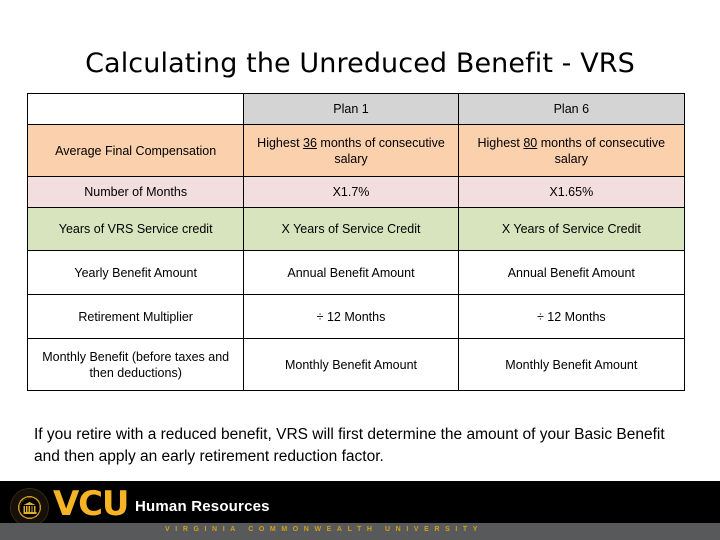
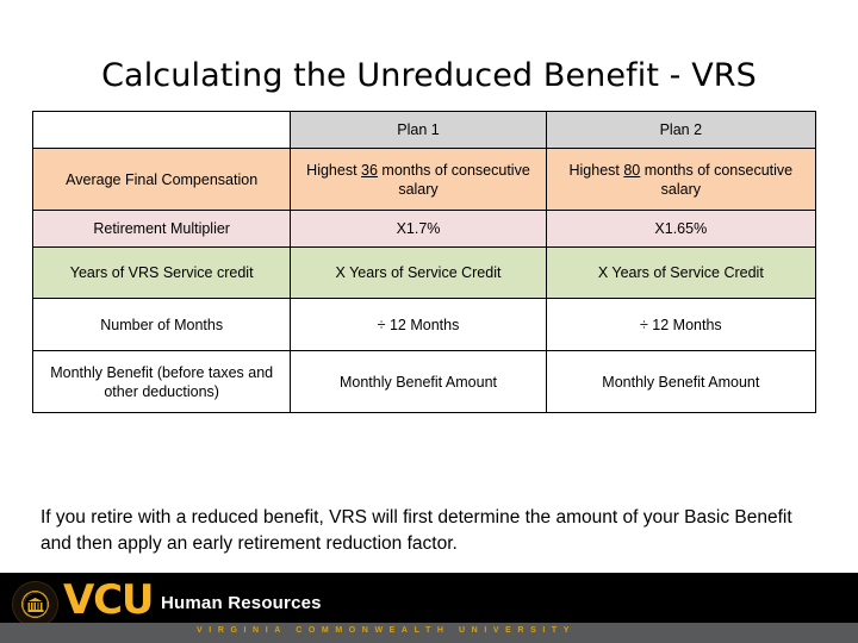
  Calculating the Unreduced Benefit - VRS
- 	Plan 1	Plan 6
+ 	Plan 1	Plan 2
  Average Final Compensation	Highest 36 months of consecutive salary	Highest 80 months of consecutive salary
- Number of Months	X1.7%	X1.65%
+ Retirement Multiplier	X1.7%	X1.65%
  Years of VRS Service credit	X Years of Service Credit	X Years of Service Credit
- Yearly Benefit Amount	Annual Benefit Amount	Annual Benefit Amount
- Retirement Multiplier	÷ 12 Months	÷ 12 Months
+ Number of Months	÷ 12 Months	÷ 12 Months
- Monthly Benefit (before taxes and then deductions)	Monthly Benefit Amount	Monthly Benefit Amount
+ Monthly Benefit (before taxes and other deductions)	Monthly Benefit Amount	Monthly Benefit Amount
  If you retire with a reduced benefit, VRS will first determine the amount of your Basic Benefit and then apply an early retirement reduction factor.
  VCU
  Human Resources
